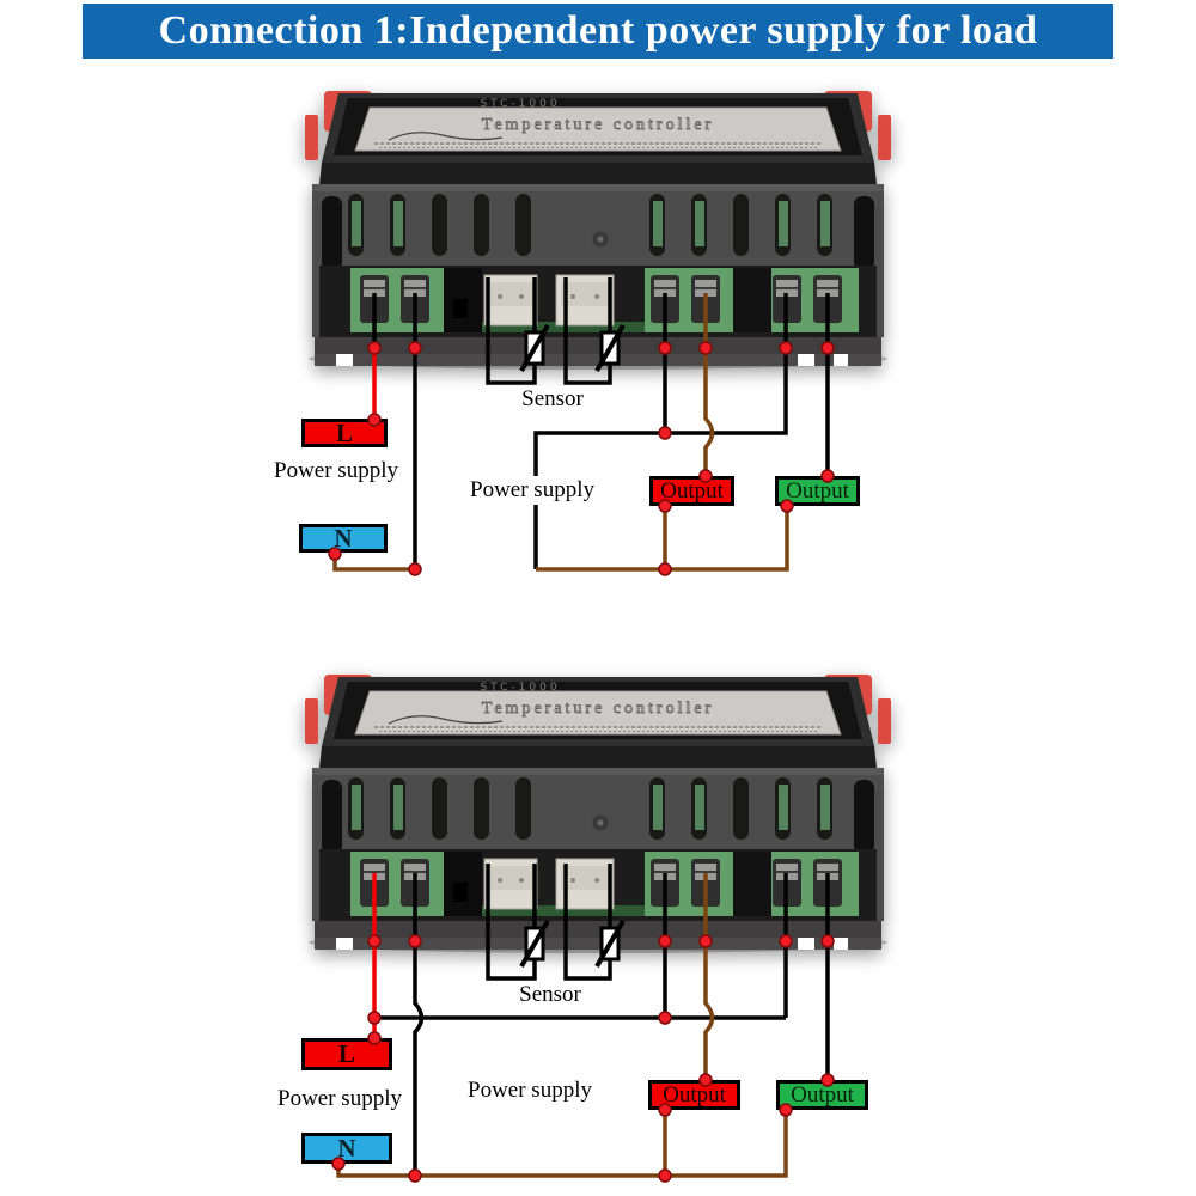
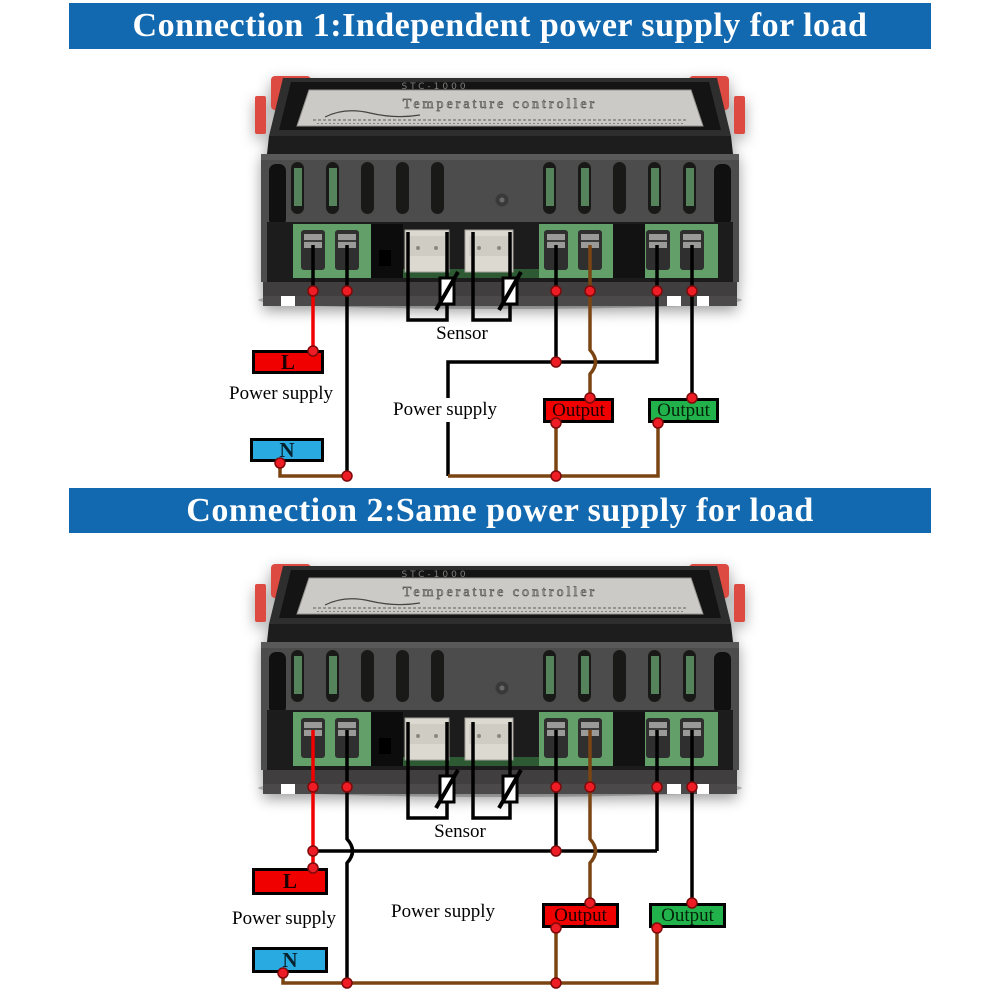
  Connection 1:Independent power supply for load
+ Connection 2:Same power supply for load
  L
  N
  Power supply
  Power supply
  Sensor
  Output
  Output
  L
  N
  Power supply
  Power supply
  Sensor
  Output
  Output
